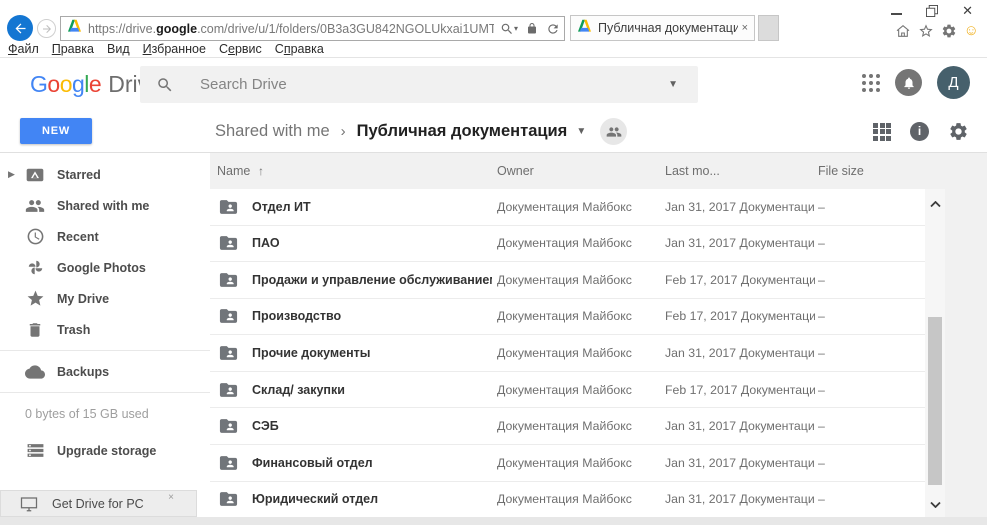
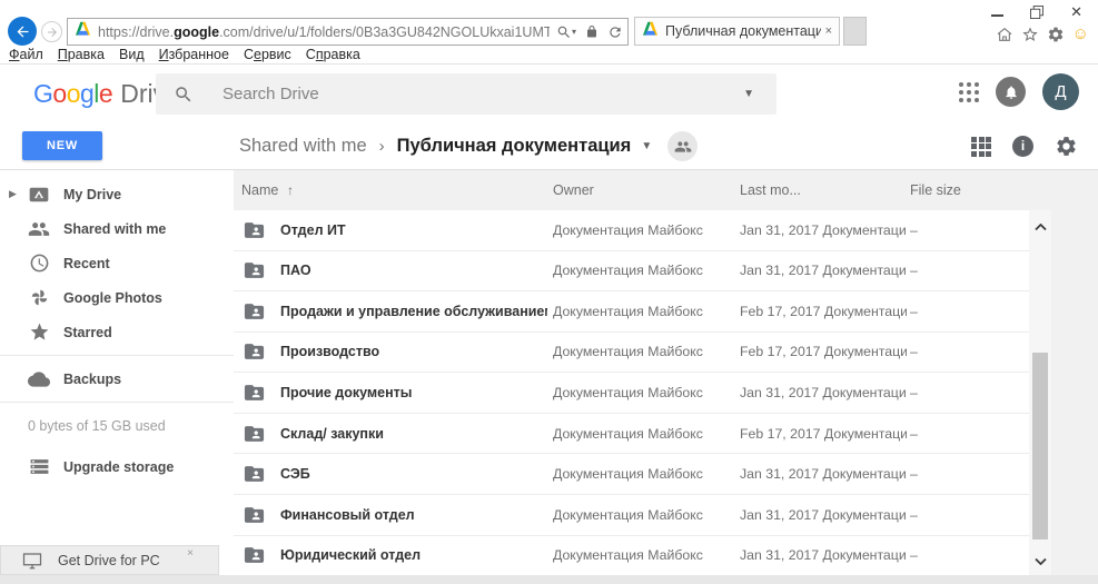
  https://drive.google.com/drive/u/1/folders/0B3a3GU842NGOLUkxai1UMT
  ▾
  Публичная документаци
  ×
  ✕
  ☺
  Файл
  Правка
  Вид
  Избранное
  Сервис
  Справка
  Google Dri
  Search Drive
  ▼
  Д
  NEW
  Shared with me
  ›
  Публичная документация
  ▼
  i
  ▶
- Starred
+ My Drive
  Shared with me
  Recent
  Google Photos
- My Drive
+ Starred
- Trash
  Backups
  0 bytes of 15 GB used
  Upgrade storage
  Get Drive for PC
  ×
  Name
  ↑
  Owner
  Last mo...
  File size
  Отдел ИТ
  Документация Майбокс
  Jan 31, 2017 Документаци
  –
  ПАО
  Документация Майбокс
  Jan 31, 2017 Документаци
  –
  Продажи и управление обслуживание
  Документация Майбокс
  Feb 17, 2017 Документаци
  –
  Производство
  Документация Майбокс
  Feb 17, 2017 Документаци
  –
  Прочие документы
  Документация Майбокс
  Jan 31, 2017 Документаци
  –
  Склад/ закупки
  Документация Майбокс
  Feb 17, 2017 Документаци
  –
  СЭБ
  Документация Майбокс
  Jan 31, 2017 Документаци
  –
  Финансовый отдел
  Документация Майбокс
  Jan 31, 2017 Документаци
  –
  Юридический отдел
  Документация Майбокс
  Jan 31, 2017 Документаци
  –
